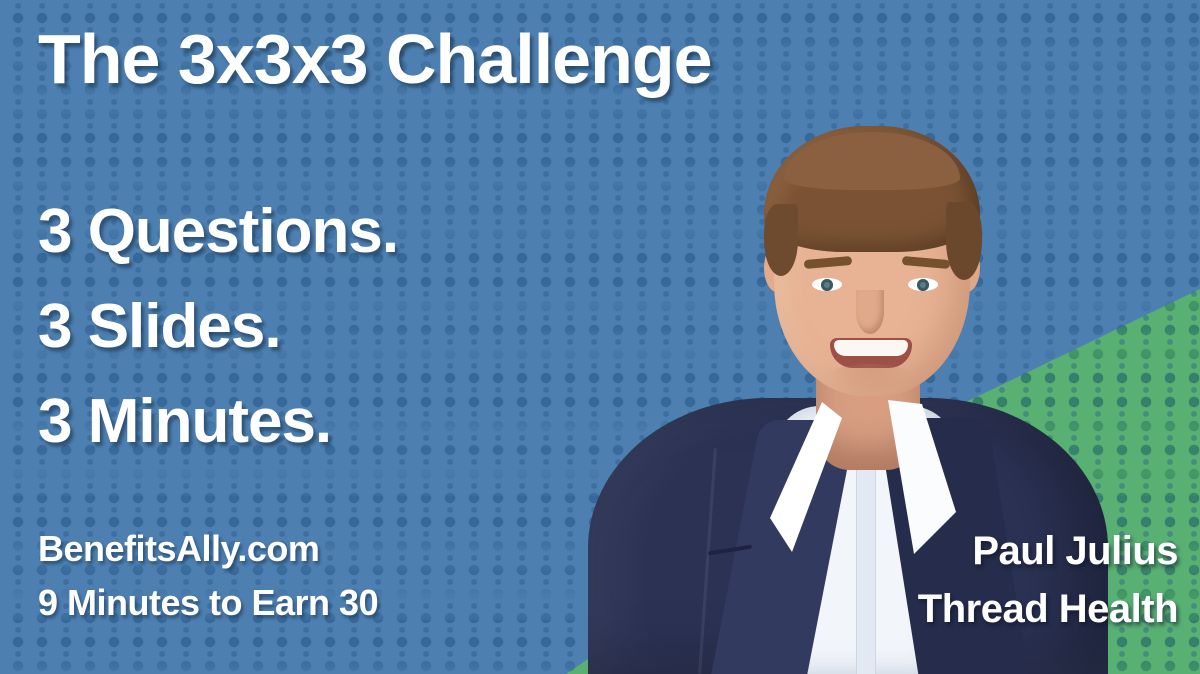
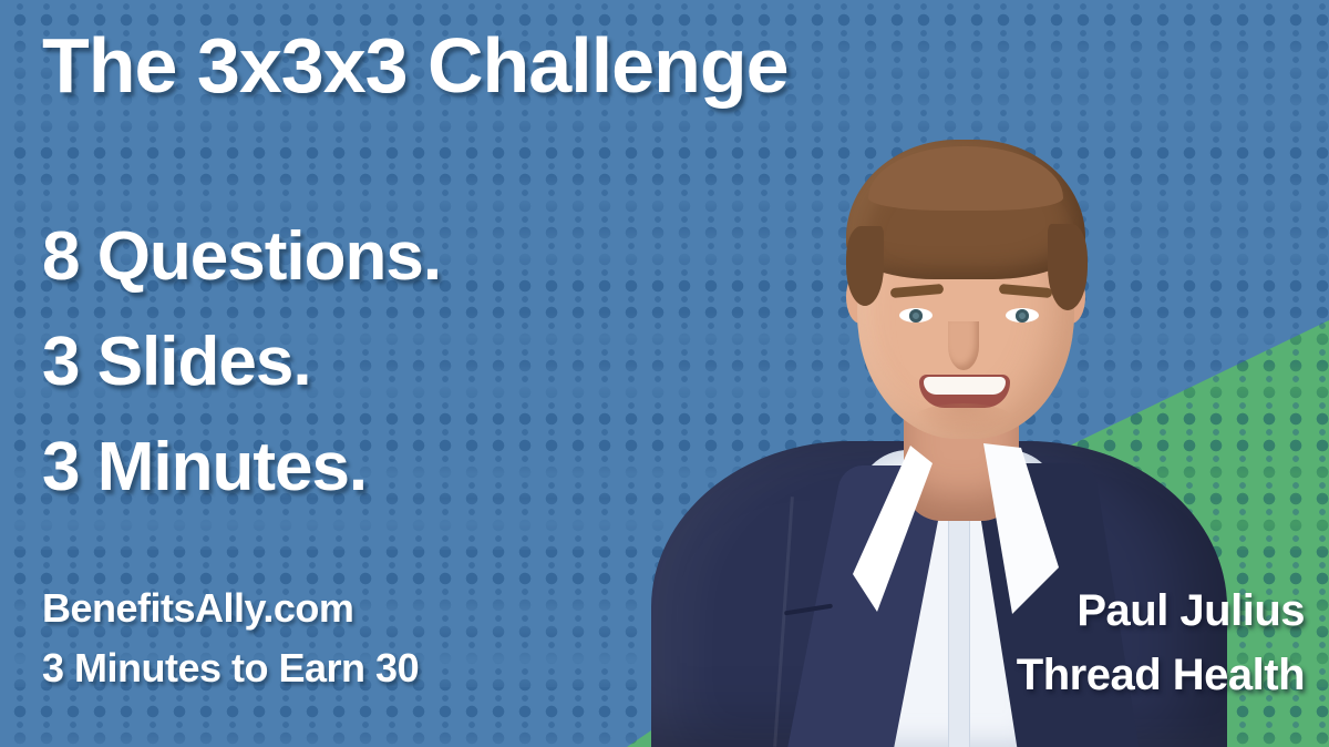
  The 3x3x3 Challenge
- 3 Questions.
+ 8 Questions.
  3 Slides.
  3 Minutes.
  BenefitsAlly.com
- 9 Minutes to Earn 30
+ 3 Minutes to Earn 30
  Paul Julius
  Thread Health
